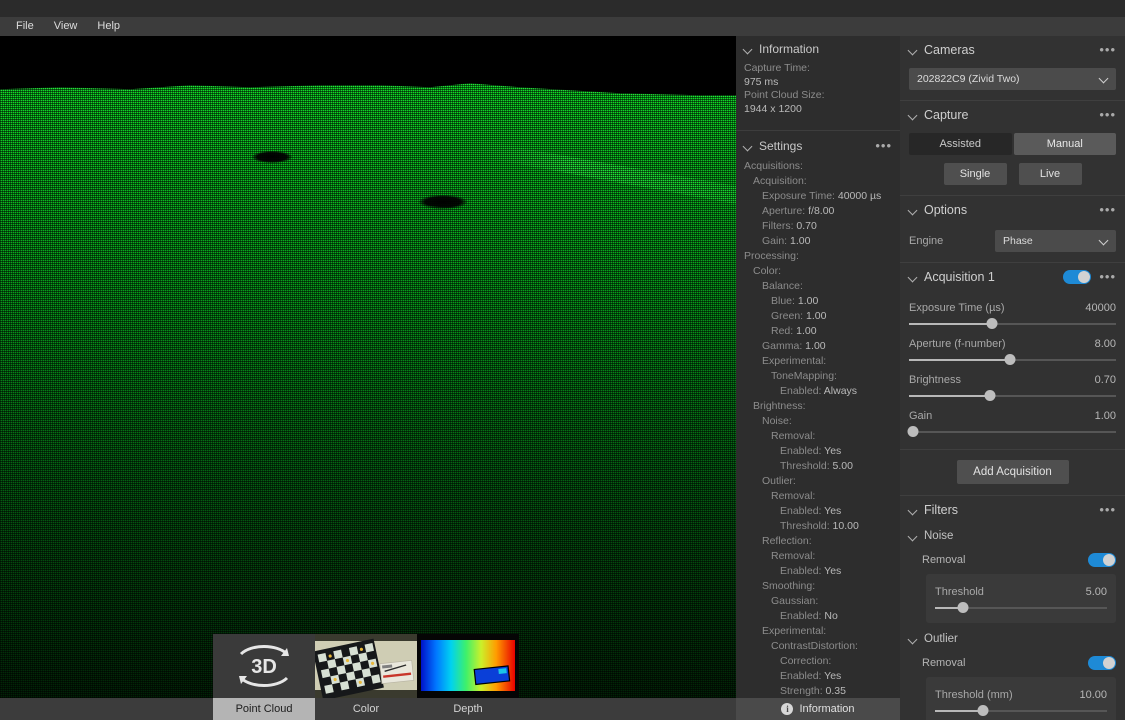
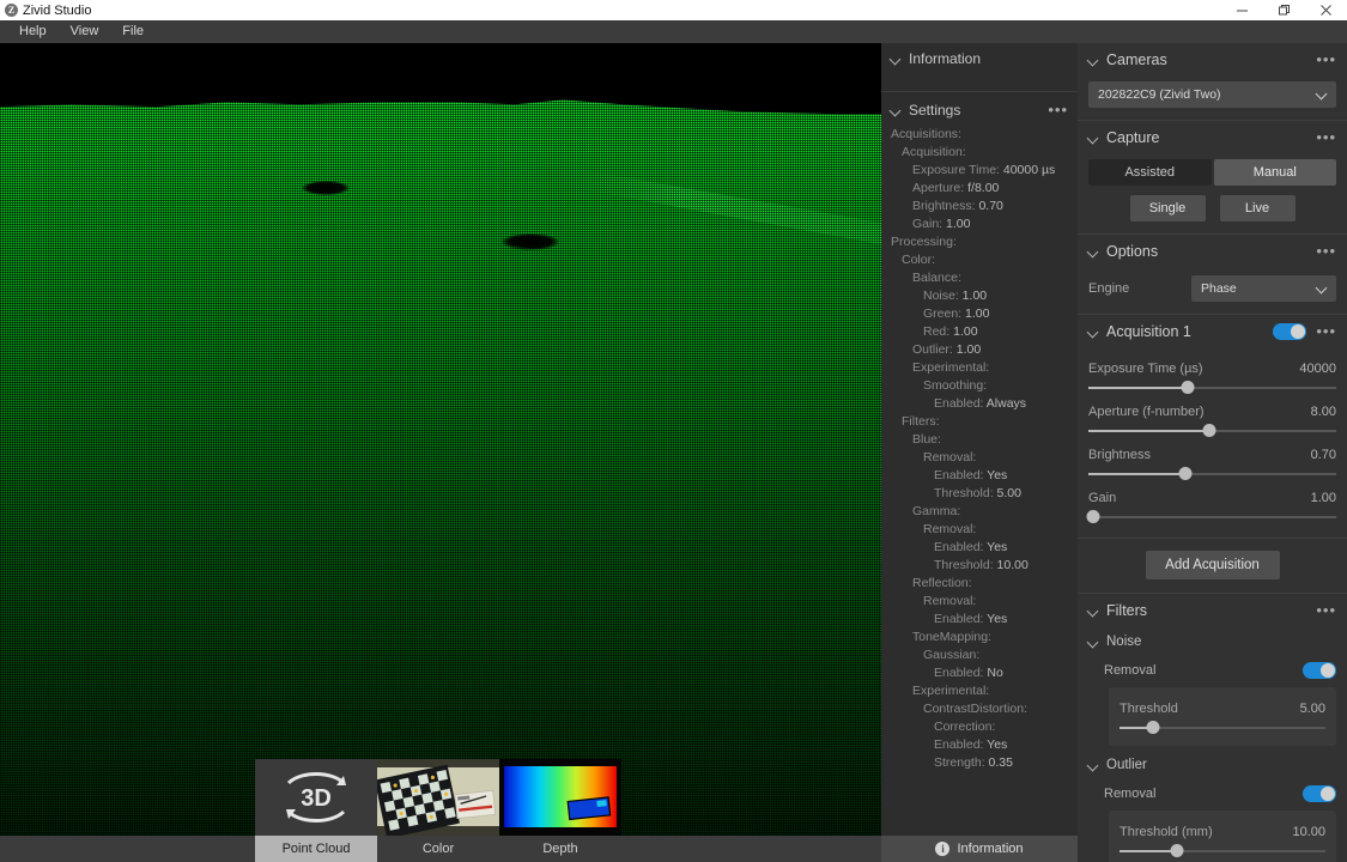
+ Z
+ Zivid Studio
- File
+ Help
  View
- Help
+ File
  3D
  Point Cloud
  Color
  Depth
  Information
- Capture Time:
- 975 ms
- Point Cloud Size:
- 1944 x 1200
  Settings
  •••
  Acquisitions:
  Acquisition:
  Exposure Time: 40000 µs
  Aperture: f/8.00
- Filters: 0.70
+ Brightness: 0.70
  Gain: 1.00
  Processing:
  Color:
  Balance:
- Blue: 1.00
+ Noise: 1.00
  Green: 1.00
  Red: 1.00
- Gamma: 1.00
+ Outlier: 1.00
  Experimental:
- ToneMapping:
+ Smoothing:
  Enabled: Always
- Brightness:
+ Filters:
- Noise:
+ Blue:
  Removal:
  Enabled: Yes
  Threshold: 5.00
- Outlier:
+ Gamma:
  Removal:
  Enabled: Yes
  Threshold: 10.00
  Reflection:
  Removal:
  Enabled: Yes
- Smoothing:
+ ToneMapping:
  Gaussian:
  Enabled: No
  Experimental:
  ContrastDistortion:
  Correction:
  Enabled: Yes
  Strength: 0.35
  i
  Information
  Cameras
  •••
  202822C9 (Zivid Two)
  Capture
  •••
  Assisted
  Manual
  Single
  Live
  Options
  •••
  Engine
  Phase
  Acquisition 1
  •••
  Exposure Time (µs)
  40000
  Aperture (f-number)
  8.00
  Brightness
  0.70
  Gain
  1.00
  Add Acquisition
  Filters
  •••
  Noise
  Removal
  Threshold
  5.00
  Outlier
  Removal
  Threshold (mm)
  10.00
